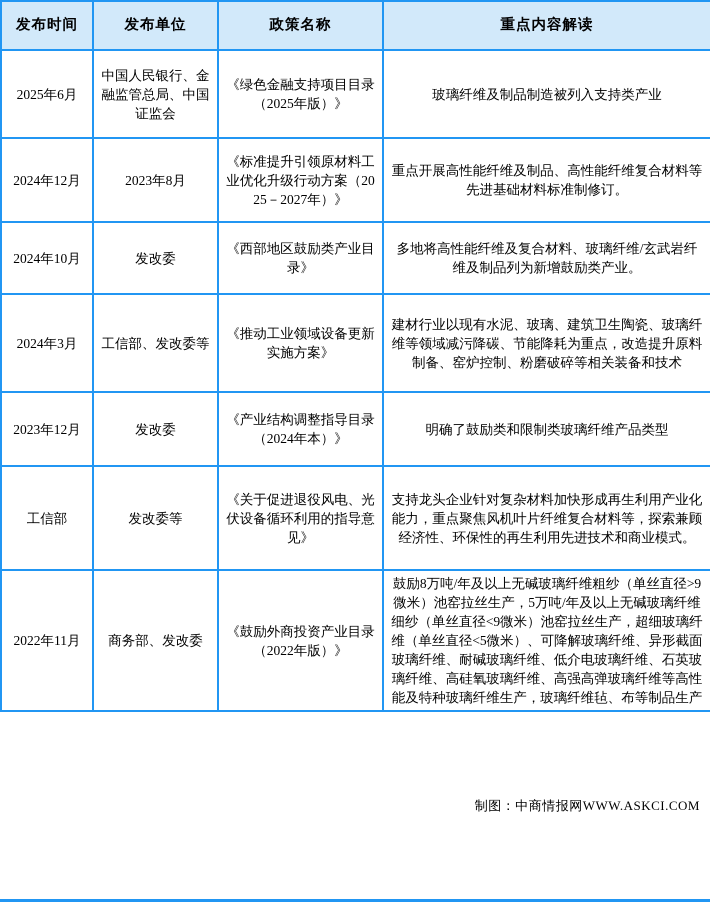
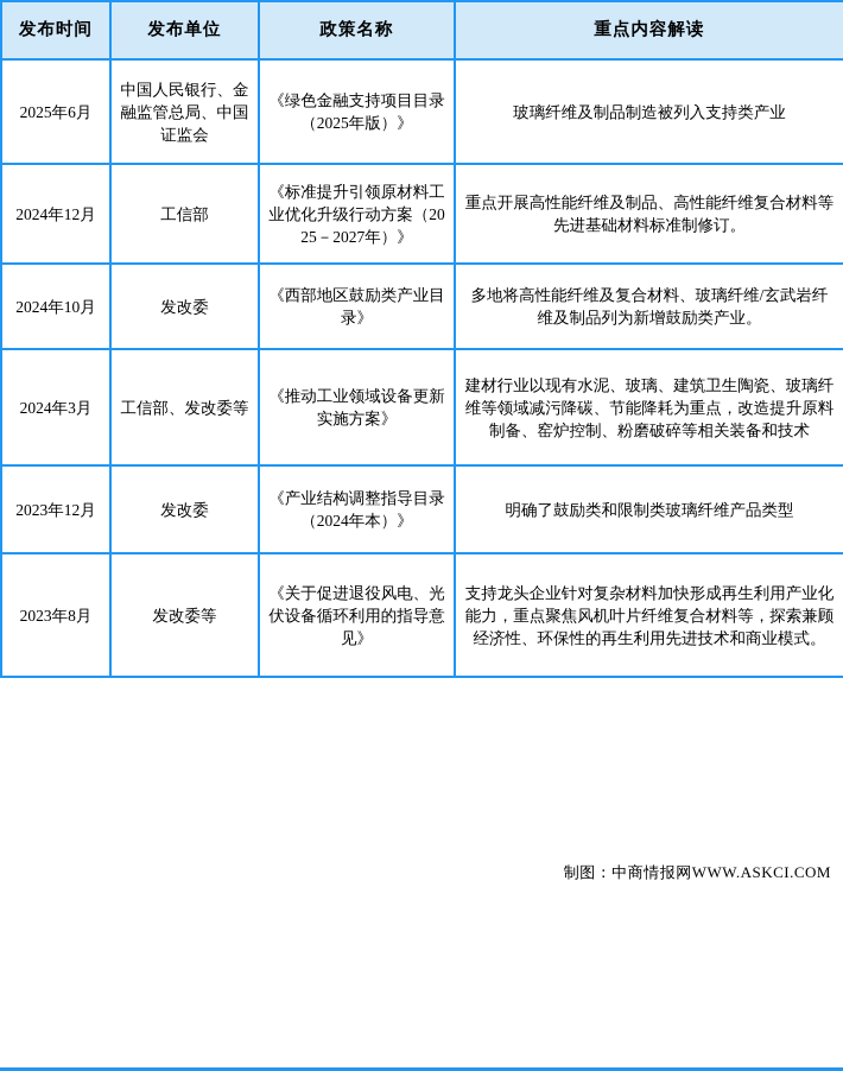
  发布时间	发布单位	政策名称	重点内容解读
  2025年6月	中国人民银行、金融监管总局、中国证监会	《绿色金融支持项目目录（2025年版）》	玻璃纤维及制品制造被列入支持类产业
- 2024年12月	2023年8月	《标准提升引领原材料工业优化升级行动方案（2025－2027年）》	重点开展高性能纤维及制品、高性能纤维复合材料等先进基础材料标准制修订。
+ 2024年12月	工信部	《标准提升引领原材料工业优化升级行动方案（2025－2027年）》	重点开展高性能纤维及制品、高性能纤维复合材料等先进基础材料标准制修订。
  2024年10月	发改委	《西部地区鼓励类产业目录》	多地将高性能纤维及复合材料、玻璃纤维/玄武岩纤维及制品列为新增鼓励类产业。
  2024年3月	工信部、发改委等	《推动工业领域设备更新实施方案》	建材行业以现有水泥、玻璃、建筑卫生陶瓷、玻璃纤维等领域减污降碳、节能降耗为重点，改造提升原料制备、窑炉控制、粉磨破碎等相关装备和技术
  2023年12月	发改委	《产业结构调整指导目录（2024年本）》	明确了鼓励类和限制类玻璃纤维产品类型
- 工信部	发改委等	《关于促进退役风电、光伏设备循环利用的指导意见》	支持龙头企业针对复杂材料加快形成再生利用产业化能力，重点聚焦风机叶片纤维复合材料等，探索兼顾经济性、环保性的再生利用先进技术和商业模式。
+ 2023年8月	发改委等	《关于促进退役风电、光伏设备循环利用的指导意见》	支持龙头企业针对复杂材料加快形成再生利用产业化能力，重点聚焦风机叶片纤维复合材料等，探索兼顾经济性、环保性的再生利用先进技术和商业模式。
- 2022年11月	商务部、发改委	《鼓励外商投资产业目录（2022年版）》	鼓励8万吨/年及以上无碱玻璃纤维粗纱（单丝直径>9微米）池窑拉丝生产，5万吨/年及以上无碱玻璃纤维细纱（单丝直径<9微米）池窑拉丝生产，超细玻璃纤维（单丝直径<5微米）、可降解玻璃纤维、异形截面玻璃纤维、耐碱玻璃纤维、低介电玻璃纤维、石英玻璃纤维、高硅氧玻璃纤维、高强高弹玻璃纤维等高性能及特种玻璃纤维生产，玻璃纤维毡、布等制品生产
  制图：中商情报网WWW.ASKCI.COM
